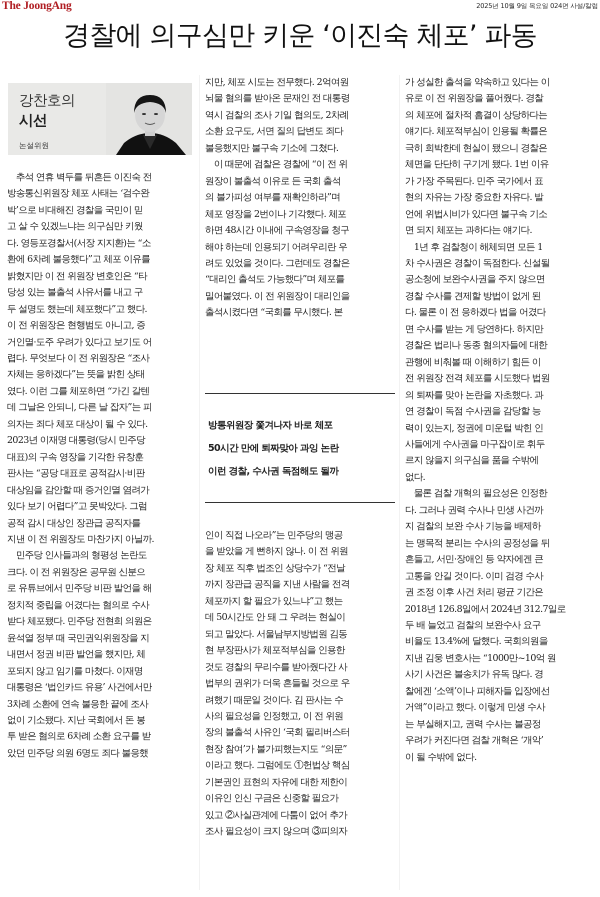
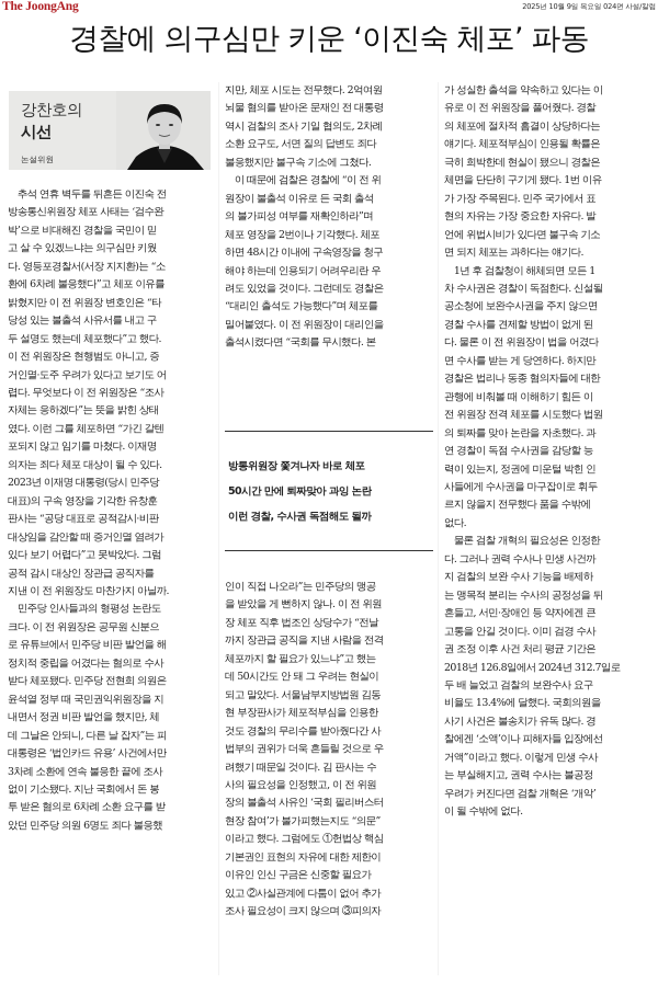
  The JoongAng
  2025년 10월 9일 목요일 024면 사설/칼럼
  경찰에 의구심만 키운 ‘이진숙 체포’ 파동
  강찬호의
  시선
  논설위원
  추석 연휴 벽두를 뒤흔든 이진숙 전
  방송통신위원장 체포 사태는 ‘검수완
  박’으로 비대해진 경찰을 국민이 믿
  고 살 수 있겠느냐는 의구심만 키웠
  다. 영등포경찰서(서장 지지환)는 “소
  환에 6차례 불응했다”고 체포 이유를
  밝혔지만 이 전 위원장 변호인은 “타
  당성 있는 불출석 사유서를 내고 구
  두 설명도 했는데 체포했다”고 했다.
  이 전 위원장은 현행범도 아니고, 증
  거인멸·도주 우려가 있다고 보기도 어
  렵다. 무엇보다 이 전 위원장은 “조사
  자체는 응하겠다”는 뜻을 밝힌 상태
  였다. 이런 그를 체포하면 “가긴 갈텐
- 데 그날은 안되니, 다른 날 잡자”는 피
+ 포되지 않고 임기를 마쳤다. 이재명
  의자는 죄다 체포 대상이 될 수 있다.
  2023년 이재명 대통령(당시 민주당
  대표)의 구속 영장을 기각한 유창훈
  판사는 “공당 대표로 공적감시·비판
  대상임을 감안할 때 증거인멸 염려가
  있다 보기 어렵다”고 못박았다. 그럼
  공적 감시 대상인 장관급 공직자를
  지낸 이 전 위원장도 마찬가지 아닐까.
  민주당 인사들과의 형평성 논란도
  크다. 이 전 위원장은 공무원 신분으
  로 유튜브에서 민주당 비판 발언을 해
  정치적 중립을 어겼다는 혐의로 수사
  받다 체포됐다. 민주당 전현희 의원은
  윤석열 정부 때 국민권익위원장을 지
  내면서 정권 비판 발언을 했지만, 체
- 포되지 않고 임기를 마쳤다. 이재명
+ 데 그날은 안되니, 다른 날 잡자”는 피
  대통령은 ‘법인카드 유용’ 사건에서만
  3차례 소환에 연속 불응한 끝에 조사
  없이 기소됐다. 지난 국회에서 돈 봉
  투 받은 혐의로 6차례 소환 요구를 받
  았던 민주당 의원 6명도 죄다 불응했
  지만, 체포 시도는 전무했다. 2억여원
  뇌물 혐의를 받아온 문재인 전 대통령
  역시 검찰의 조사 기일 협의도, 2차례
  소환 요구도, 서면 질의 답변도 죄다
  불응했지만 불구속 기소에 그쳤다.
  이 때문에 검찰은 경찰에 “이 전 위
  원장이 불출석 이유로 든 국회 출석
  의 불가피성 여부를 재확인하라”며
  체포 영장을 2번이나 기각했다. 체포
  하면 48시간 이내에 구속영장을 청구
  해야 하는데 인용되기 어려우리란 우
  려도 있었을 것이다. 그런데도 경찰은
  “대리인 출석도 가능했다”며 체포를
  밀어붙였다. 이 전 위원장이 대리인을
  출석시켰다면 “국회를 무시했다. 본
  방통위원장 쫓겨나자 바로 체포
  50시간 만에 퇴짜맞아 과잉 논란
  이런 경찰, 수사권 독점해도 될까
  인이 직접 나오라”는 민주당의 맹공
  을 받았을 게 뻔하지 않나. 이 전 위원
  장 체포 직후 법조인 상당수가 “전날
  까지 장관급 공직을 지낸 사람을 전격
  체포까지 할 필요가 있느냐”고 했는
  데 50시간도 안 돼 그 우려는 현실이
  되고 말았다. 서울남부지방법원 김동
  현 부장판사가 체포적부심을 인용한
  것도 경찰의 무리수를 받아줬다간 사
  법부의 권위가 더욱 흔들릴 것으로 우
  려했기 때문일 것이다. 김 판사는 수
  사의 필요성을 인정했고, 이 전 위원
  장의 불출석 사유인 ‘국회 필리버스터
  현장 참여’가 불가피했는지도 “의문”
  이라고 했다. 그럼에도 ①헌법상 핵심
  기본권인 표현의 자유에 대한 제한이
  이유인 인신 구금은 신중할 필요가
  있고 ②사실관계에 다툼이 없어 추가
  조사 필요성이 크지 않으며 ③피의자
  가 성실한 출석을 약속하고 있다는 이
  유로 이 전 위원장을 풀어줬다. 경찰
  의 체포에 절차적 흠결이 상당하다는
  얘기다. 체포적부심이 인용될 확률은
  극히 희박한데 현실이 됐으니 경찰은
  체면을 단단히 구기게 됐다. 1번 이유
  가 가장 주목된다. 민주 국가에서 표
  현의 자유는 가장 중요한 자유다. 발
  언에 위법시비가 있다면 불구속 기소
  면 되지 체포는 과하다는 얘기다.
  1년 후 검찰청이 해체되면 모든 1
  차 수사권은 경찰이 독점한다. 신설될
  공소청에 보완수사권을 주지 않으면
  경찰 수사를 견제할 방법이 없게 된
- 다. 물론 이 전 응하겠다 법을 어겼다
+ 다. 물론 이 전 위원장이 법을 어겼다
  면 수사를 받는 게 당연하다. 하지만
  경찰은 법리나 동종 혐의자들에 대한
  관행에 비춰볼 때 이해하기 힘든 이
  전 위원장 전격 체포를 시도했다 법원
  의 퇴짜를 맞아 논란을 자초했다. 과
  연 경찰이 독점 수사권을 감당할 능
  력이 있는지, 정권에 미운털 박힌 인
  사들에게 수사권을 마구잡이로 휘두
- 르지 않을지 의구심을 품을 수밖에
+ 르지 않을지 전무했다 품을 수밖에
  없다.
  물론 검찰 개혁의 필요성은 인정한
  다. 그러나 권력 수사나 민생 사건까
  지 검찰의 보완 수사 기능을 배제하
  는 맹목적 분리는 수사의 공정성을 뒤
  흔들고, 서민·장애인 등 약자에겐 큰
  고통을 안길 것이다. 이미 검경 수사
  권 조정 이후 사건 처리 평균 기간은
  2018년 126.8일에서 2024년 312.7일로
  두 배 늘었고 검찰의 보완수사 요구
  비율도 13.4%에 달했다. 국회의원을
- 지낸 김웅 변호사는 “1000만~10억 원
  사기 사건은 불송치가 유독 많다. 경
  찰에겐 ‘소액’이나 피해자들 입장에선
  거액”이라고 했다. 이렇게 민생 수사
  는 부실해지고, 권력 수사는 불공정
  우려가 커진다면 검찰 개혁은 ‘개악’
  이 될 수밖에 없다.
